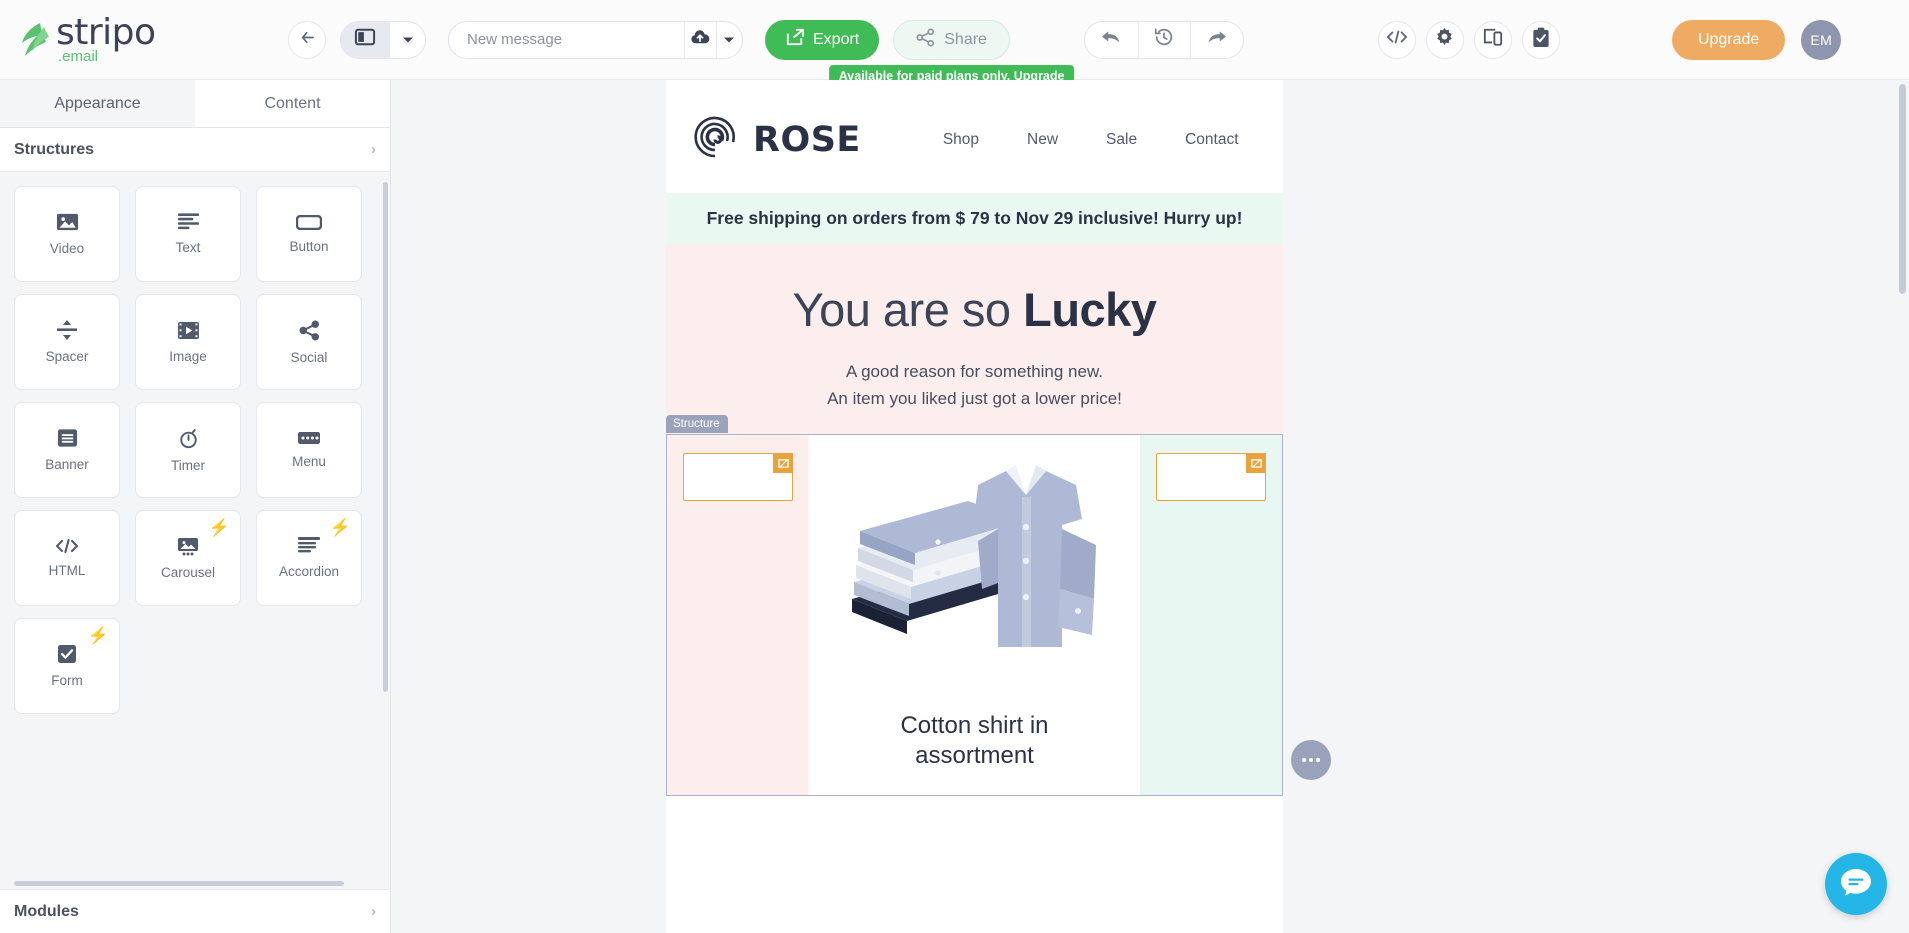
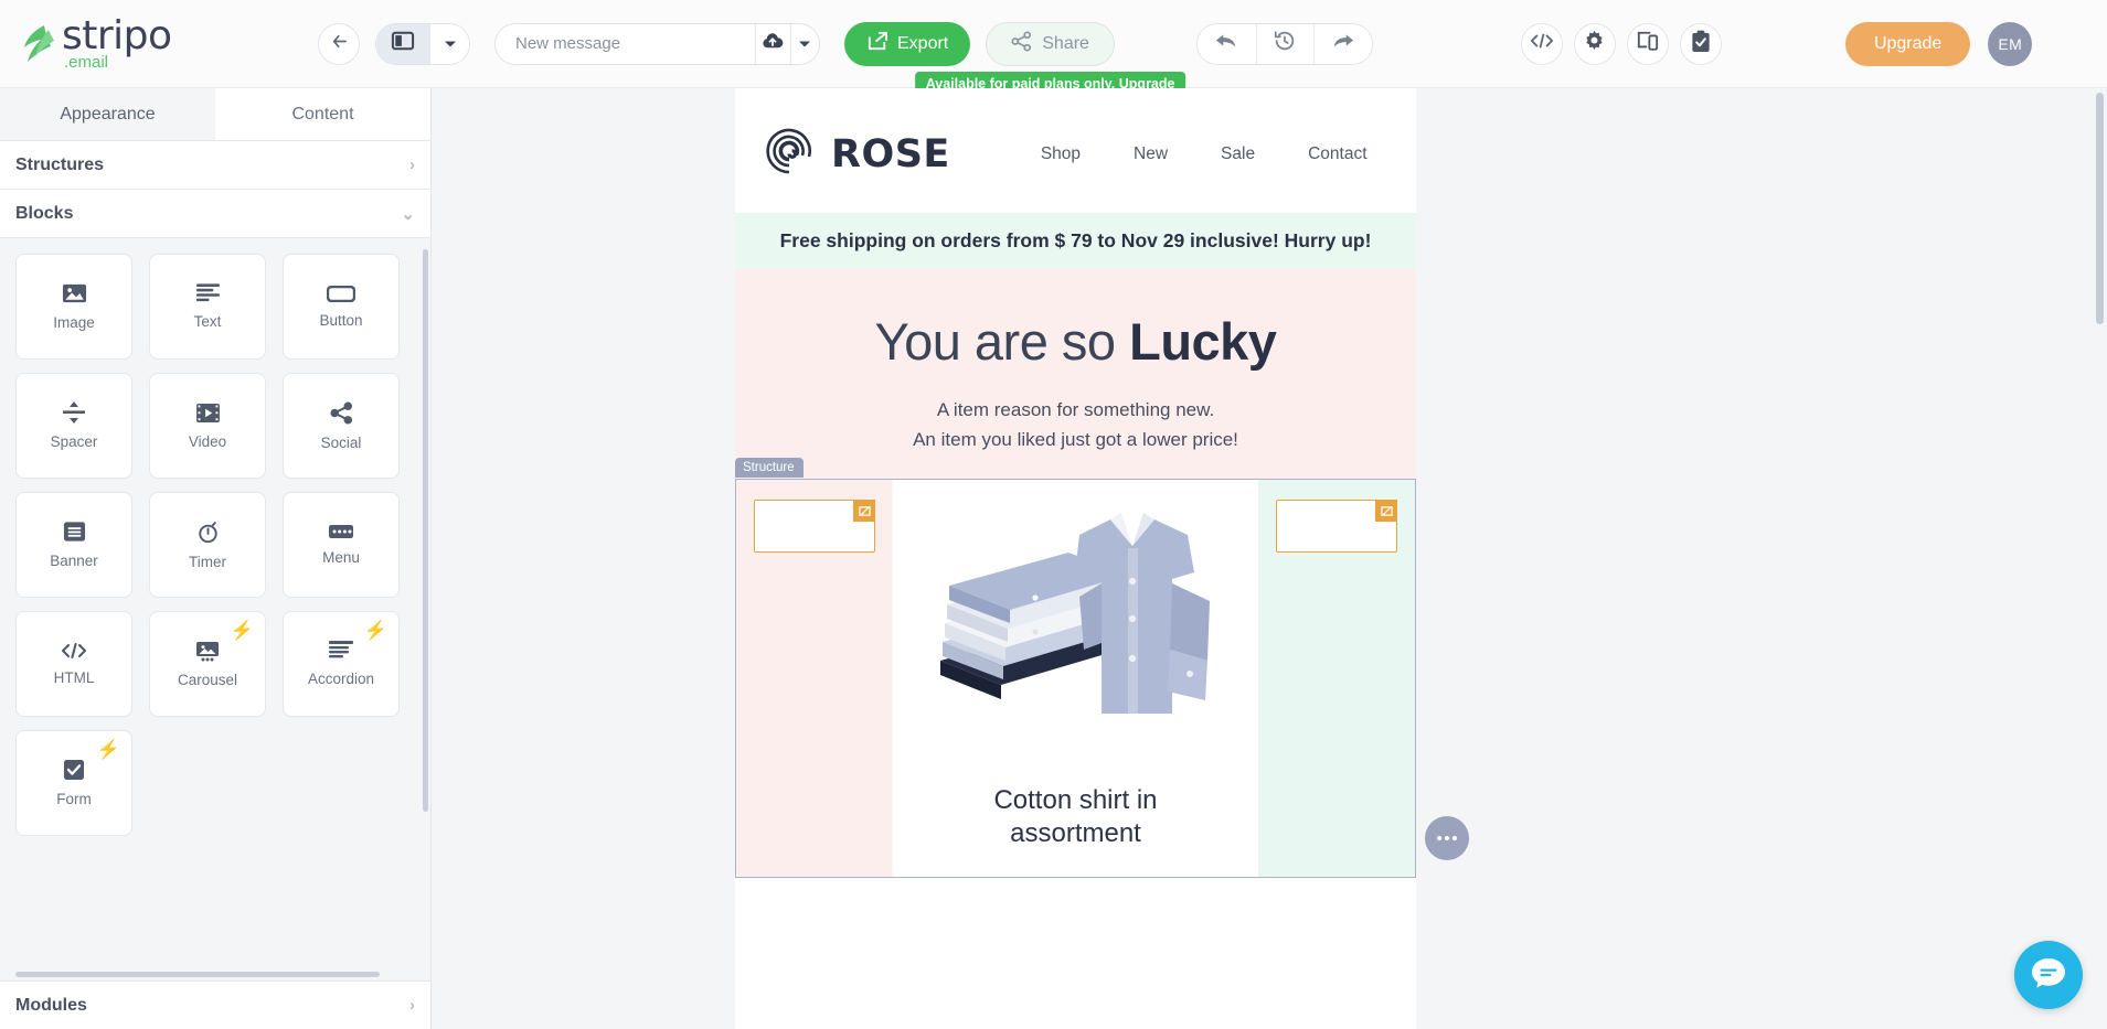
  stripo
  .email
  New message
  Export
  Share
  Available for paid plans only. Upgrade
  Upgrade
  EM
  Appearance
  Content
  Structures
  ›
+ Blocks
+ ⌄
- Video
+ Image
  Text
  Button
  Spacer
- Image
+ Video
  Social
  Banner
  Timer
  Menu
  HTML
  ⚡
  Carousel
  ⚡
  Accordion
  ⚡
  Form
  Modules
  ›
  ROSE
  Shop
  New
  Sale
  Contact
  Free shipping on orders from $ 79 to Nov 29 inclusive! Hurry up!
  You are so Lucky
- A good reason for something new.
+ A item reason for something new.
  An item you liked just got a lower price!
  Structure
  Cotton shirt in
  assortment
